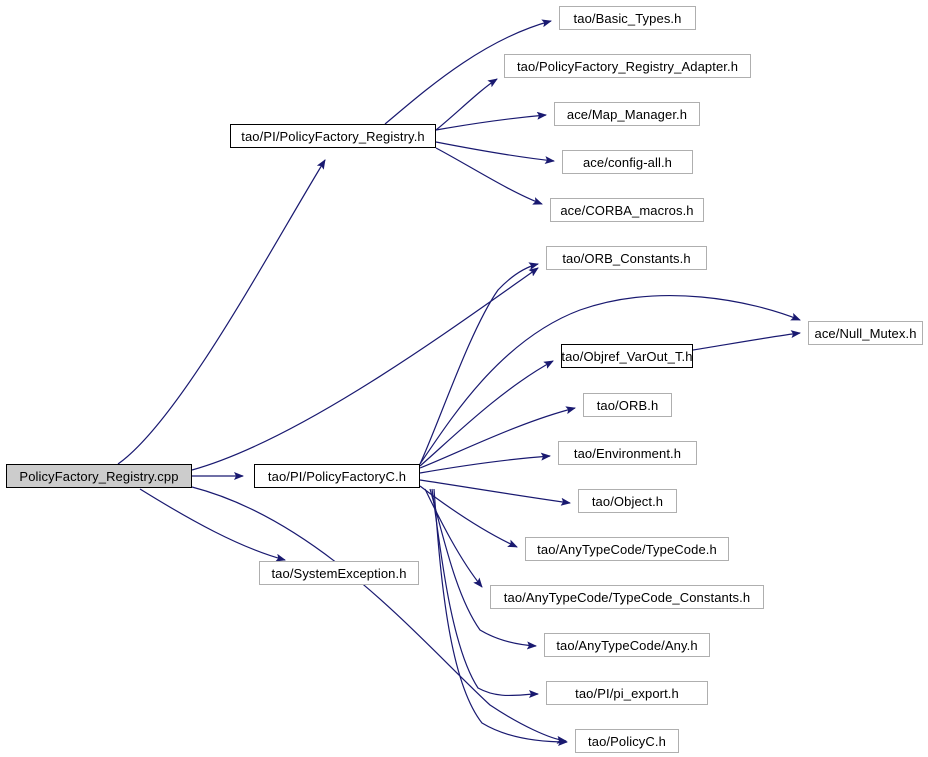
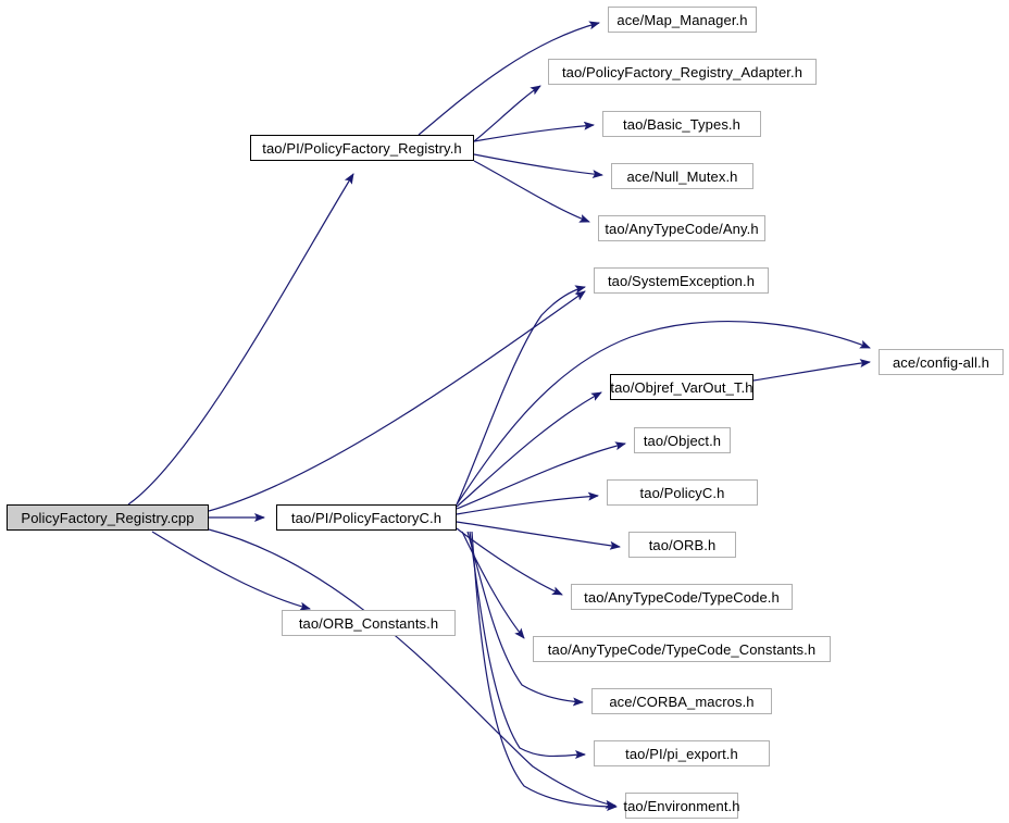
  PolicyFactory_Registry.cpp
  tao/PI/PolicyFactory_Registry.h
- tao/Basic_Types.h
+ ace/Map_Manager.h
  tao/PolicyFactory_Registry_Adapter.h
- ace/Map_Manager.h
+ tao/Basic_Types.h
- ace/config-all.h
+ ace/Null_Mutex.h
- ace/CORBA_macros.h
+ tao/AnyTypeCode/Any.h
- tao/ORB_Constants.h
+ tao/SystemException.h
- ace/Null_Mutex.h
+ ace/config-all.h
  tao/Objref_VarOut_T.h
- tao/ORB.h
+ tao/Object.h
- tao/Environment.h
+ tao/PolicyC.h
- tao/Object.h
+ tao/ORB.h
  tao/AnyTypeCode/TypeCode.h
  tao/AnyTypeCode/TypeCode_Constants.h
- tao/AnyTypeCode/Any.h
+ ace/CORBA_macros.h
  tao/PI/pi_export.h
- tao/PolicyC.h
+ tao/Environment.h
  tao/PI/PolicyFactoryC.h
- tao/SystemException.h
+ tao/ORB_Constants.h
